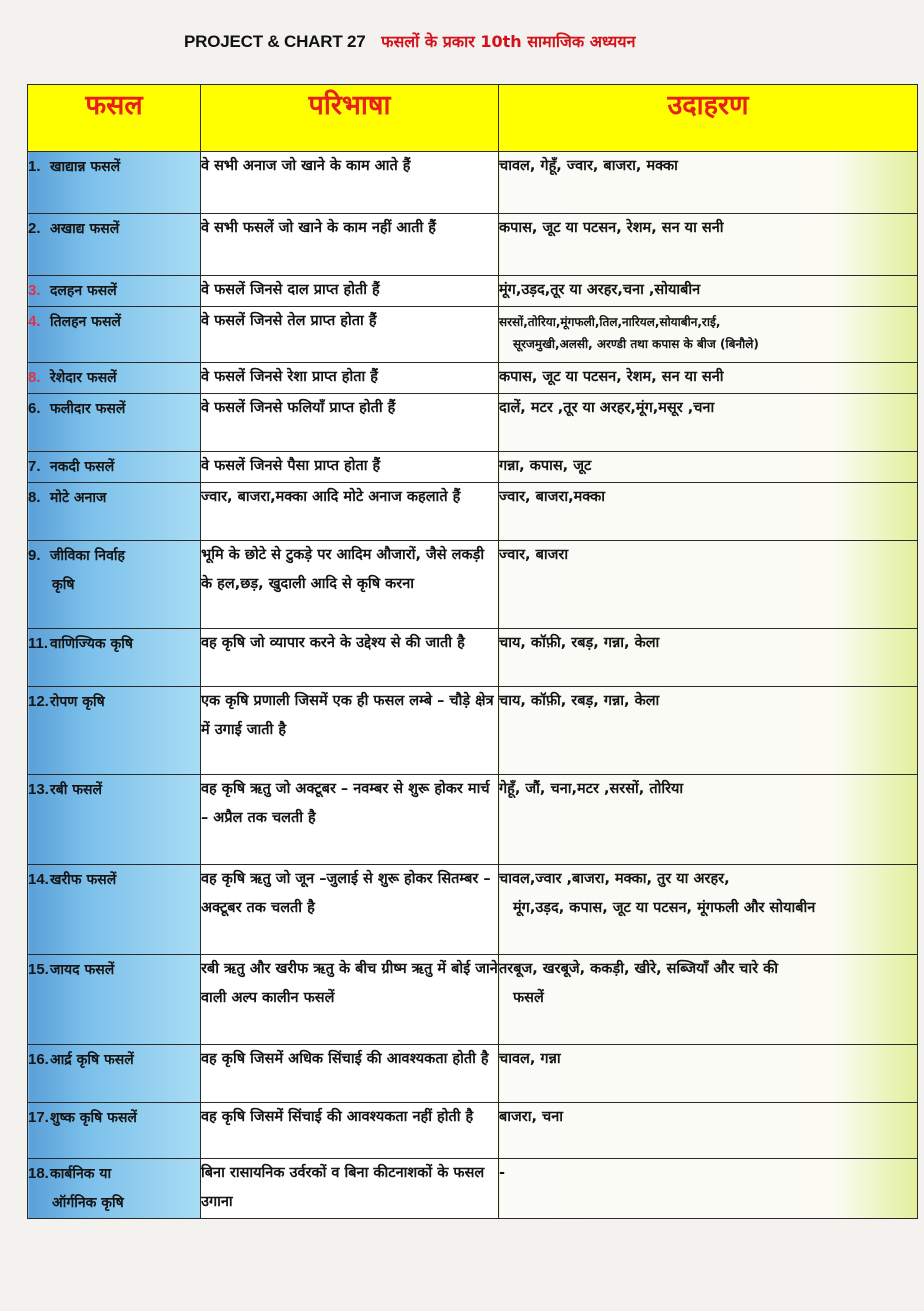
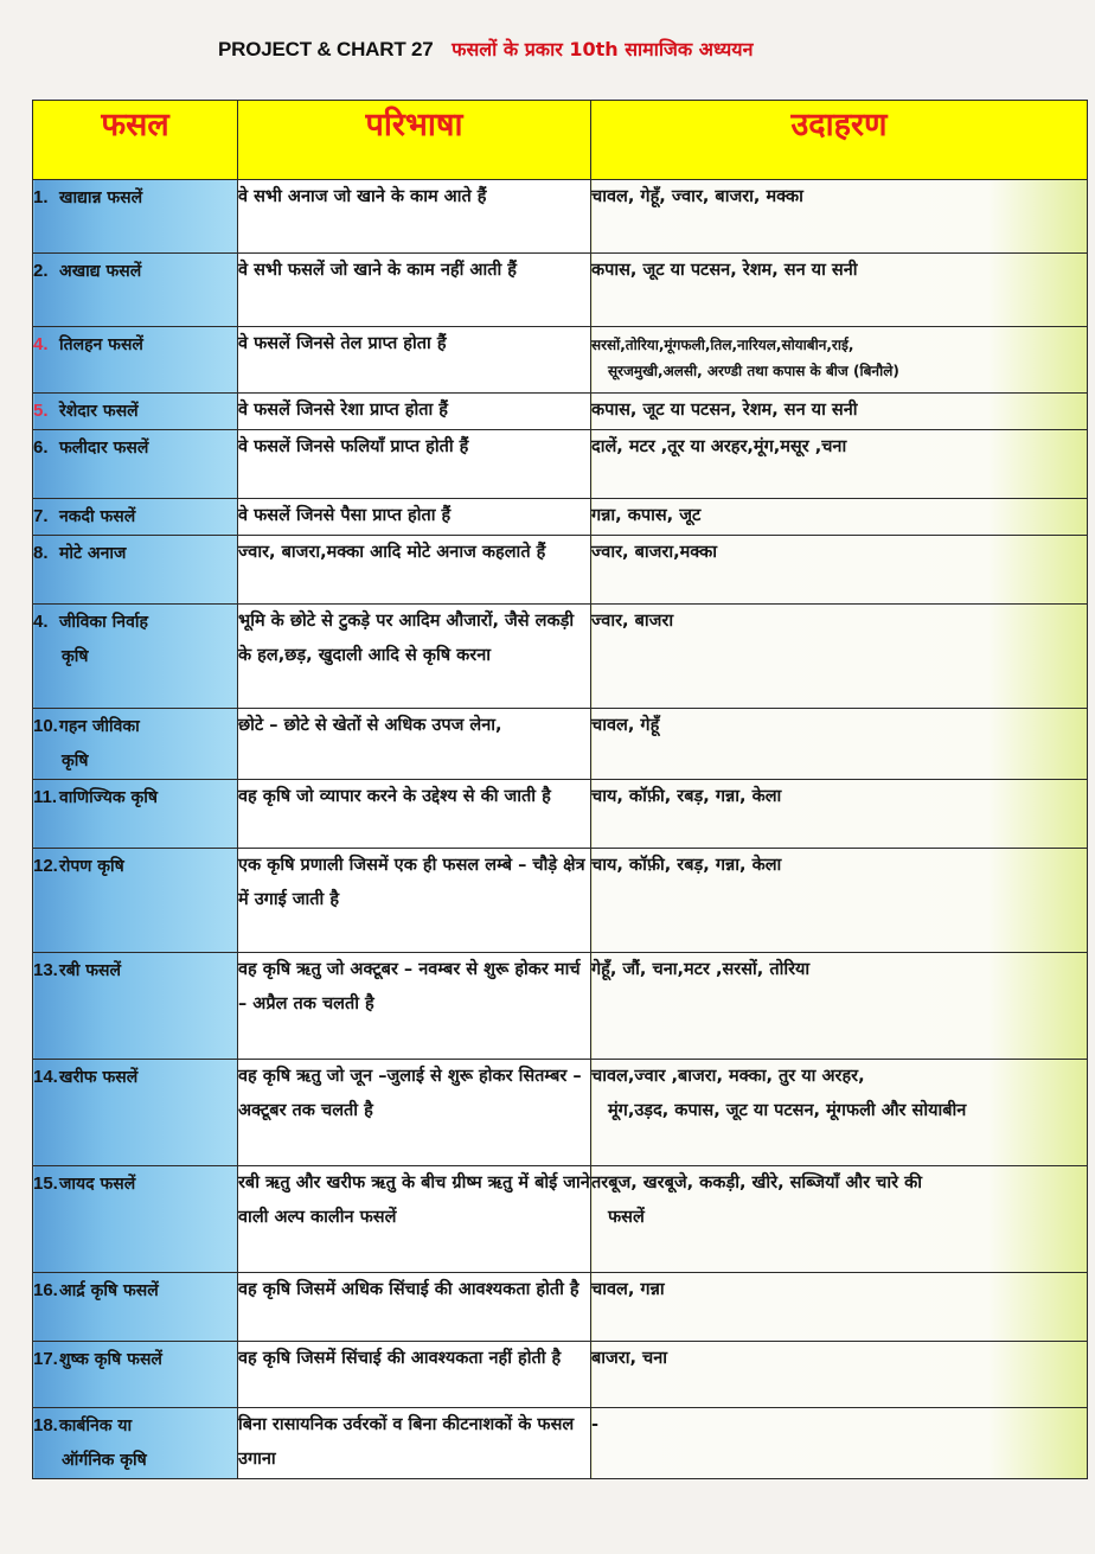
  PROJECT & CHART 27 फसलों के प्रकार 10th सामाजिक अध्ययन
  फसल	परिभाषा	उदाहरण
  1. खाद्यान्न फसलें	वे सभी अनाज जो खाने के काम आते हैं	चावल, गेहूँ, ज्वार, बाजरा, मक्का
  2. अखाद्य फसलें	वे सभी फसलें जो खाने के काम नहीं आती हैं	कपास, जूट या पटसन, रेशम, सन या सनी
- 3. दलहन फसलें	वे फसलें जिनसे दाल प्राप्त होती हैं	मूंग,उड़द,तूर या अरहर,चना ,सोयाबीन
  4. तिलहन फसलें	वे फसलें जिनसे तेल प्राप्त होता हैं	सरसों,तोरिया,मूंगफली,तिल,नारियल,सोयाबीन,राई,सूरजमुखी,अलसी, अरण्डी तथा कपास के बीज (बिनौले)
- 8. रेशेदार फसलें	वे फसलें जिनसे रेशा प्राप्त होता हैं	कपास, जूट या पटसन, रेशम, सन या सनी
+ 5. रेशेदार फसलें	वे फसलें जिनसे रेशा प्राप्त होता हैं	कपास, जूट या पटसन, रेशम, सन या सनी
  6. फलीदार फसलें	वे फसलें जिनसे फलियाँ प्राप्त होती हैं	दालें, मटर ,तूर या अरहर,मूंग,मसूर ,चना
  7. नकदी फसलें	वे फसलें जिनसे पैसा प्राप्त होता हैं	गन्ना, कपास, जूट
  8. मोटे अनाज	ज्वार, बाजरा,मक्का आदि मोटे अनाज कहलाते हैं	ज्वार, बाजरा,मक्का
- 9. जीविका निर्वाहकृषि	भूमि के छोटे से टुकड़े पर आदिम औजारों, जैसे लकड़ी के हल,छड़, खुदाली आदि से कृषि करना	ज्वार, बाजरा
+ 4. जीविका निर्वाहकृषि	भूमि के छोटे से टुकड़े पर आदिम औजारों, जैसे लकड़ी के हल,छड़, खुदाली आदि से कृषि करना	ज्वार, बाजरा
+ 10.गहन जीविकाकृषि	छोटे – छोटे से खेतों से अधिक उपज लेना,	चावल, गेहूँ
  11. वाणिज्यिक कृषि	वह कृषि जो व्यापार करने के उद्देश्य से की जाती है	चाय, कॉफ़ी, रबड़, गन्ना, केला
  12.रोपण कृषि	एक कृषि प्रणाली जिसमें एक ही फसल लम्बे – चौड़े क्षेत्र में उगाई जाती है	चाय, कॉफ़ी, रबड़, गन्ना, केला
  13.रबी फसलें	वह कृषि ऋतु जो अक्टूबर – नवम्बर से शुरू होकर मार्च – अप्रैल तक चलती है	गेहूँ, जौं, चना,मटर ,सरसों, तोरिया
  14.खरीफ फसलें	वह कृषि ऋतु जो जून –जुलाई से शुरू होकर सितम्बर – अक्टूबर तक चलती है	चावल,ज्वार ,बाजरा, मक्का, तुर या अरहर,मूंग,उड़द, कपास, जूट या पटसन, मूंगफली और सोयाबीन
  15.जायद फसलें	रबी ऋतु और खरीफ ऋतु के बीच ग्रीष्म ऋतु में बोई जाने वाली अल्प कालीन फसलें	तरबूज, खरबूजे, ककड़ी, खीरे, सब्जियाँ और चारे कीफसलें
  16.आर्द्र कृषि फसलें	वह कृषि जिसमें अधिक सिंचाई की आवश्यकता होती है	चावल, गन्ना
  17.शुष्क कृषि फसलें	वह कृषि जिसमें सिंचाई की आवश्यकता नहीं होती है	बाजरा, चना
  18.कार्बनिक याऑर्गनिक कृषि	बिना रासायनिक उर्वरकों व बिना कीटनाशकों के फसल उगाना	-
